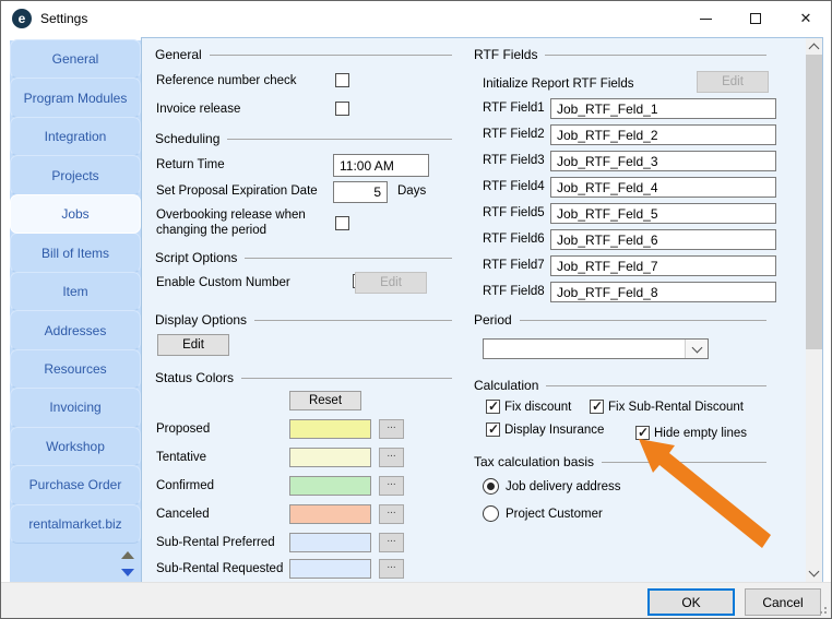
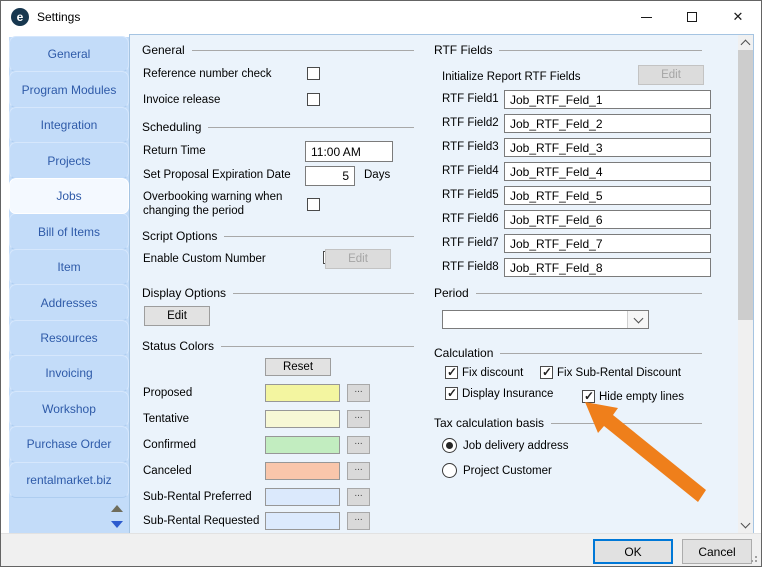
  e
  Settings
  ✕
  General
  Program Modules
  Integration
  Projects
  Jobs
  Bill of Items
  Item
  Addresses
  Resources
  Invoicing
  Workshop
  Purchase Order
  rentalmarket.biz
  General
  Reference number check
  Invoice release
  Scheduling
  Return Time
  11:00 AM
  Set Proposal Expiration Date
  5
  Days
- Overbooking release when changing the period
+ Overbooking warning when changing the period
  Script Options
  Enable Custom Number
  Edit
  Display Options
  Edit
  Status Colors
  Reset
  Proposed
  ...
  Tentative
  ...
  Confirmed
  ...
  Canceled
  ...
  Sub-Rental Preferred
  ...
  Sub-Rental Requested
  ...
  RTF Fields
  Initialize Report RTF Fields
  Edit
  RTF Field1
  Job_RTF_Feld_1
  RTF Field2
  Job_RTF_Feld_2
  RTF Field3
  Job_RTF_Feld_3
  RTF Field4
  Job_RTF_Feld_4
  RTF Field5
  Job_RTF_Feld_5
  RTF Field6
  Job_RTF_Feld_6
  RTF Field7
  Job_RTF_Feld_7
  RTF Field8
  Job_RTF_Feld_8
  Period
  Calculation
  Fix discount
  Fix Sub-Rental Discount
  Display Insurance
  Hide empty lines
  Tax calculation basis
  Job delivery address
  Project Customer
  OK
  Cancel
